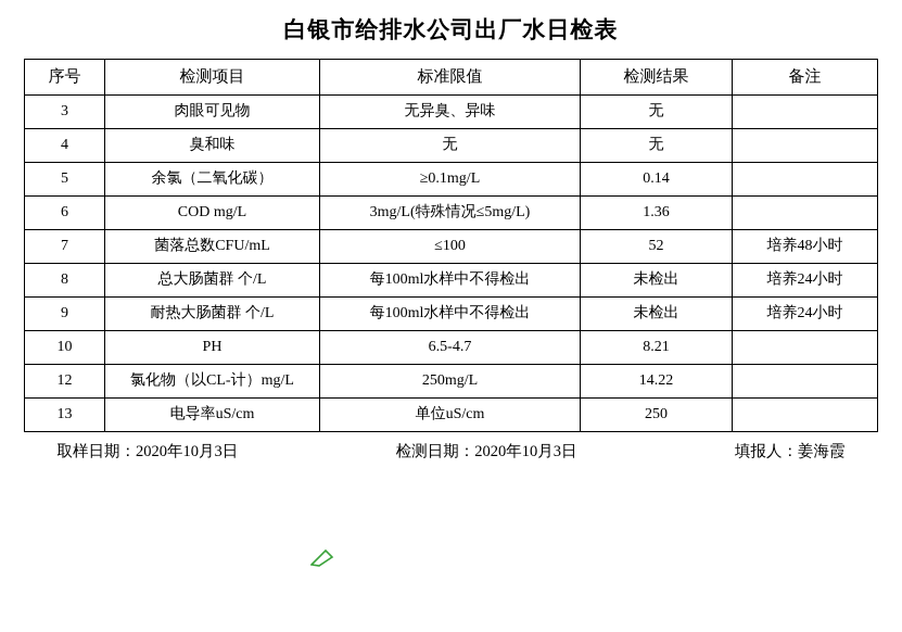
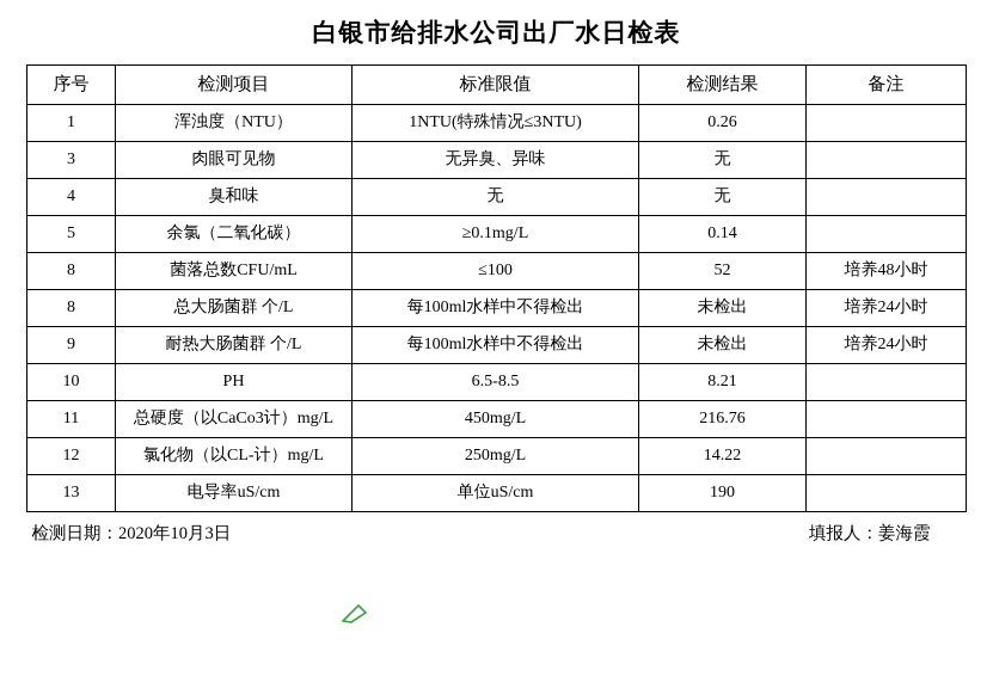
  白银市给排水公司出厂水日检表
  序号	检测项目	标准限值	检测结果	备注
+ 1	浑浊度（NTU）	1NTU(特殊情况≤3NTU)	0.26
  3	肉眼可见物	无异臭、异味	无
  4	臭和味	无	无
  5	余氯（二氧化碳）	≥0.1mg/L	0.14
- 6	COD mg/L	3mg/L(特殊情况≤5mg/L)	1.36
- 7	菌落总数CFU/mL	≤100	52	培养48小时
+ 8	菌落总数CFU/mL	≤100	52	培养48小时
  8	总大肠菌群 个/L	每100ml水样中不得检出	未检出	培养24小时
  9	耐热大肠菌群 个/L	每100ml水样中不得检出	未检出	培养24小时
- 10	PH	6.5-4.7	8.21
+ 10	PH	6.5-8.5	8.21
+ 11	总硬度（以CaCo3计）mg/L	450mg/L	216.76
  12	氯化物（以CL-计）mg/L	250mg/L	14.22
- 13	电导率uS/cm	单位uS/cm	250
+ 13	电导率uS/cm	单位uS/cm	190
- 取样日期：2020年10月3日
  检测日期：2020年10月3日
  填报人：姜海霞
